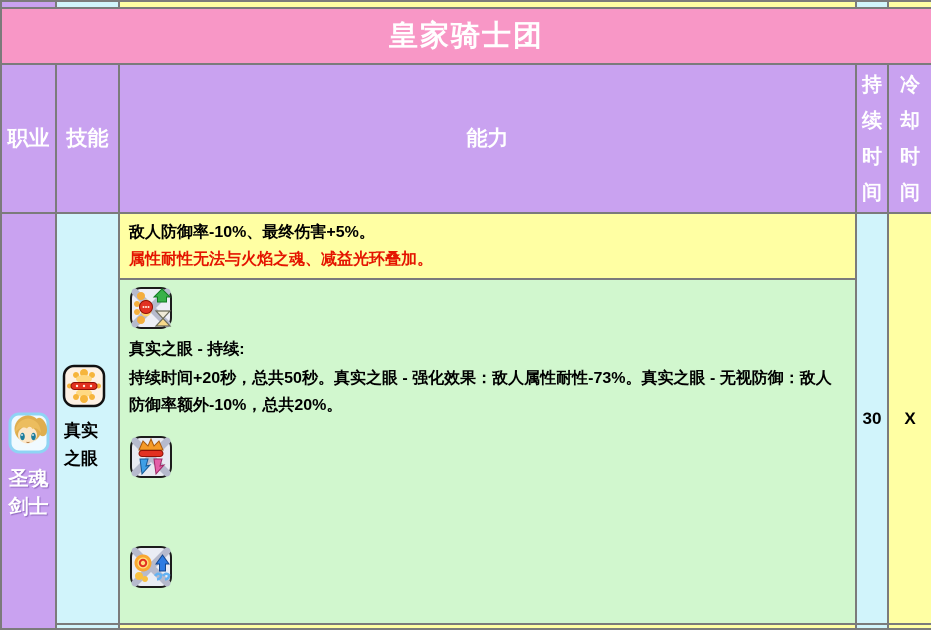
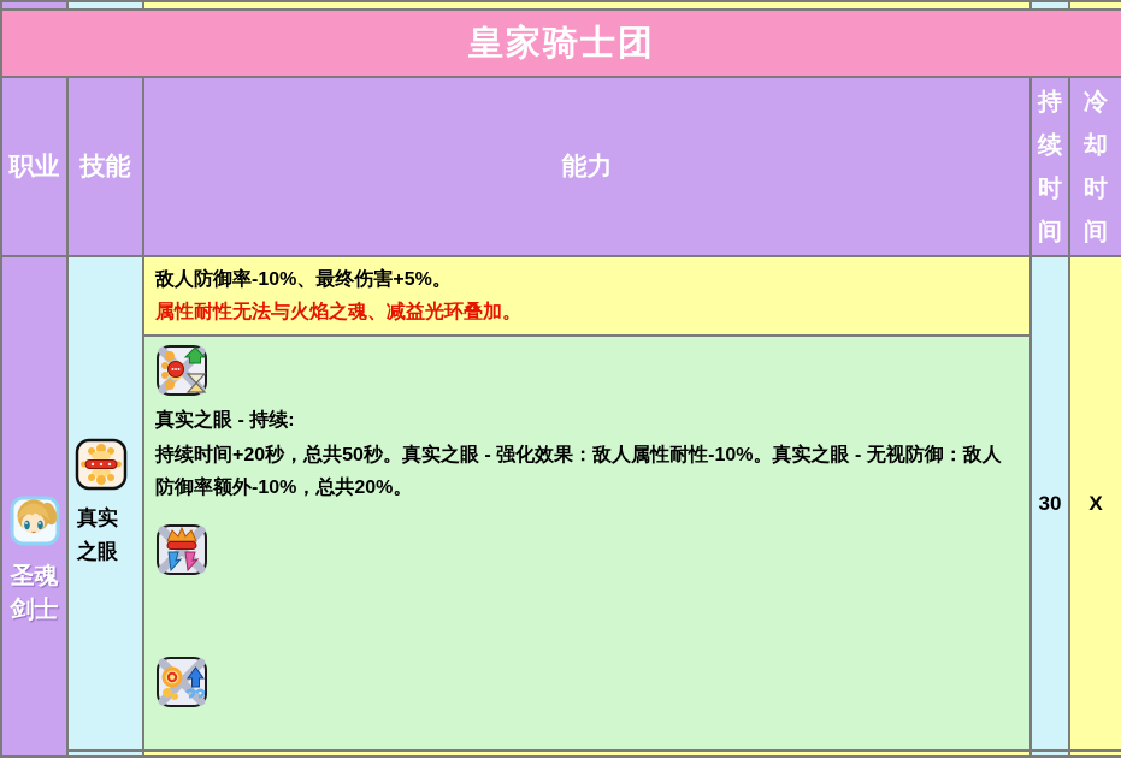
  皇家骑士团
  职业	技能	能力	持续时间	冷却时间
- 圣魂剑士	真实之眼	敌人防御率-10%、最终伤害+5%。 属性耐性无法与火焰之魂、减益光环叠加。 真实之眼 - 持续: 持续时间+20秒，总共50秒。真实之眼 - 强化效果：敌人属性耐性-73%。真实之眼 - 无视防御：敌人防御率额外-10%，总共20%。	30	X
+ 圣魂剑士	真实之眼	敌人防御率-10%、最终伤害+5%。 属性耐性无法与火焰之魂、减益光环叠加。 真实之眼 - 持续: 持续时间+20秒，总共50秒。真实之眼 - 强化效果：敌人属性耐性-10%。真实之眼 - 无视防御：敌人防御率额外-10%，总共20%。	30	X
